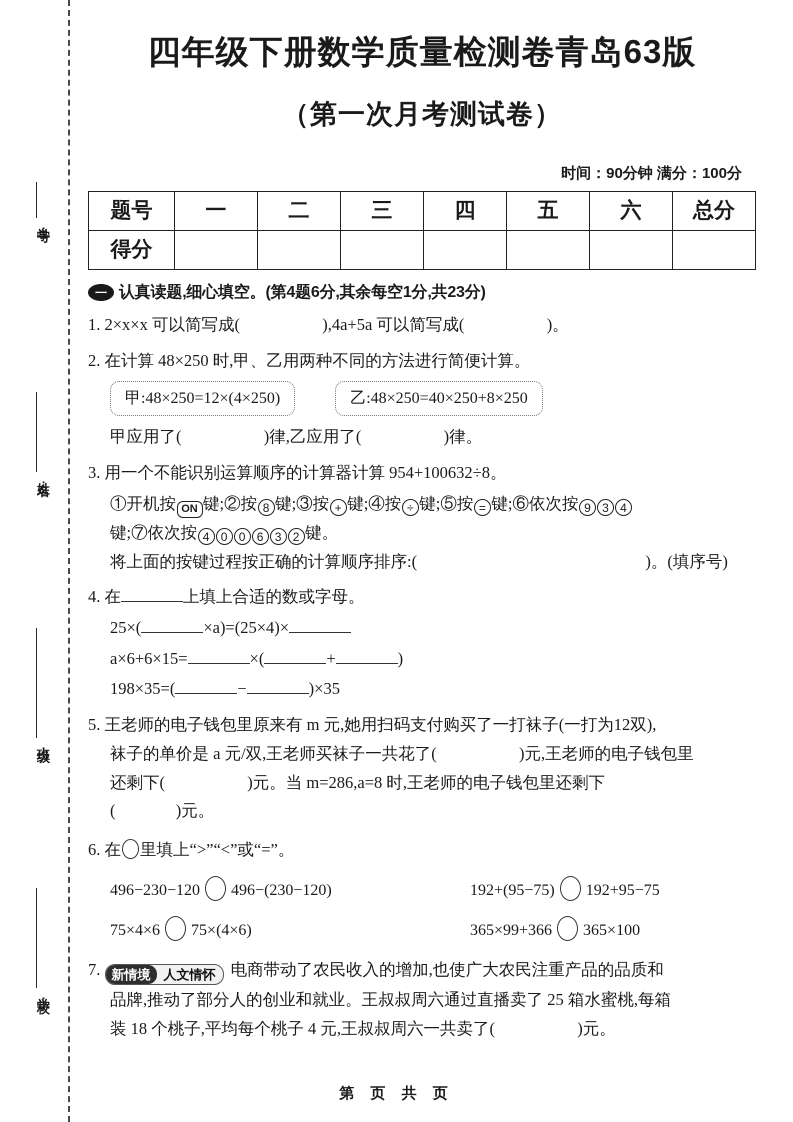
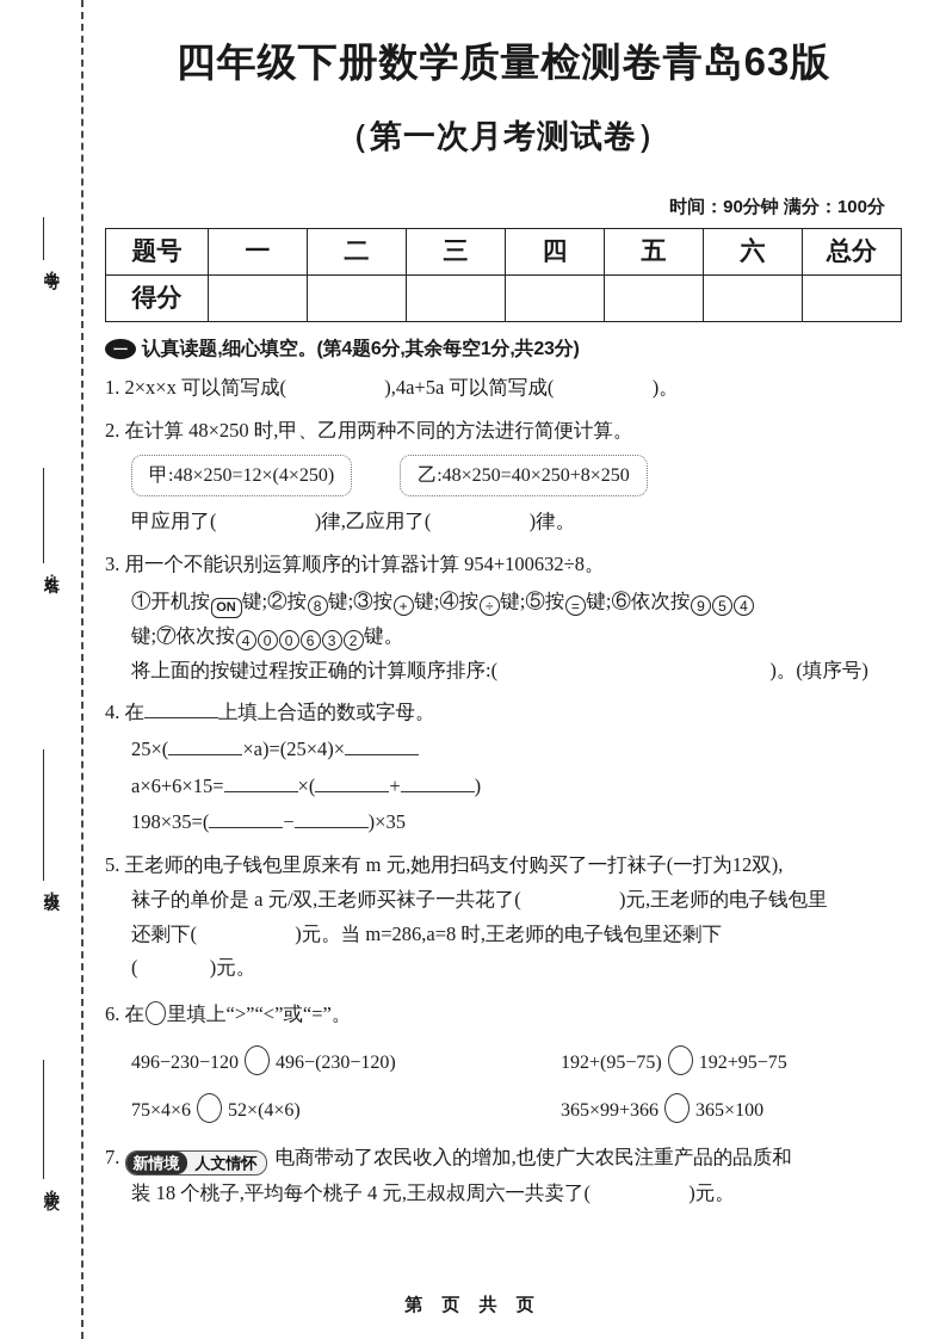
  四年级下册数学质量检测卷青岛63版
  （第一次月考测试卷）
  时间：90分钟 满分：100分
  题号	一	二	三	四	五	六	总分
  得分
  一
  认真读题,细心填空。(第4题6分,其余每空1分,共23分)
  1. 2×x×x 可以简写成( ),4a+5a 可以简写成( )。
  2. 在计算 48×250 时,甲、乙用两种不同的方法进行简便计算。
  甲:48×250=12×(4×250)
  乙:48×250=40×250+8×250
  甲应用了( )律,乙应用了( )律。
  3. 用一个不能识别运算顺序的计算器计算 954+100632÷8。
- ①开机按 ON 键;②按 8 键;③按 + 键;④按 ÷ 键;⑤按 = 键;⑥依次按 9 3 4
+ ①开机按 ON 键;②按 8 键;③按 + 键;④按 ÷ 键;⑤按 = 键;⑥依次按 9 5 4
  键;⑦依次按 4 0 0 6 3 2 键。
  将上面的按键过程按正确的计算顺序排序:( )。(填序号)
  4. 在 上填上合适的数或字母。
  25×( ×a)=(25×4)×
  a×6+6×15= ×( + )
  198×35=( − )×35
  5. 王老师的电子钱包里原来有 m 元,她用扫码支付购买了一打袜子(一打为12双),
  袜子的单价是 a 元/双,王老师买袜子一共花了( )元,王老师的电子钱包里
  还剩下( )元。当 m=286,a=8 时,王老师的电子钱包里还剩下
  ( )元。
  6. 在 里填上“>”“<”或“=”。
  496−230−120 496−(230−120)
  192+(95−75) 192+95−75
- 75×4×6 75×(4×6)
+ 75×4×6 52×(4×6)
  365×99+366 365×100
  7.
  新情境
  人文情怀
  电商带动了农民收入的增加,也使广大农民注重产品的品质和
- 品牌,推动了部分人的创业和就业。王叔叔周六通过直播卖了 25 箱水蜜桃,每箱
  装 18 个桃子,平均每个桃子 4 元,王叔叔周六一共卖了( )元。
  第 页 共 页
